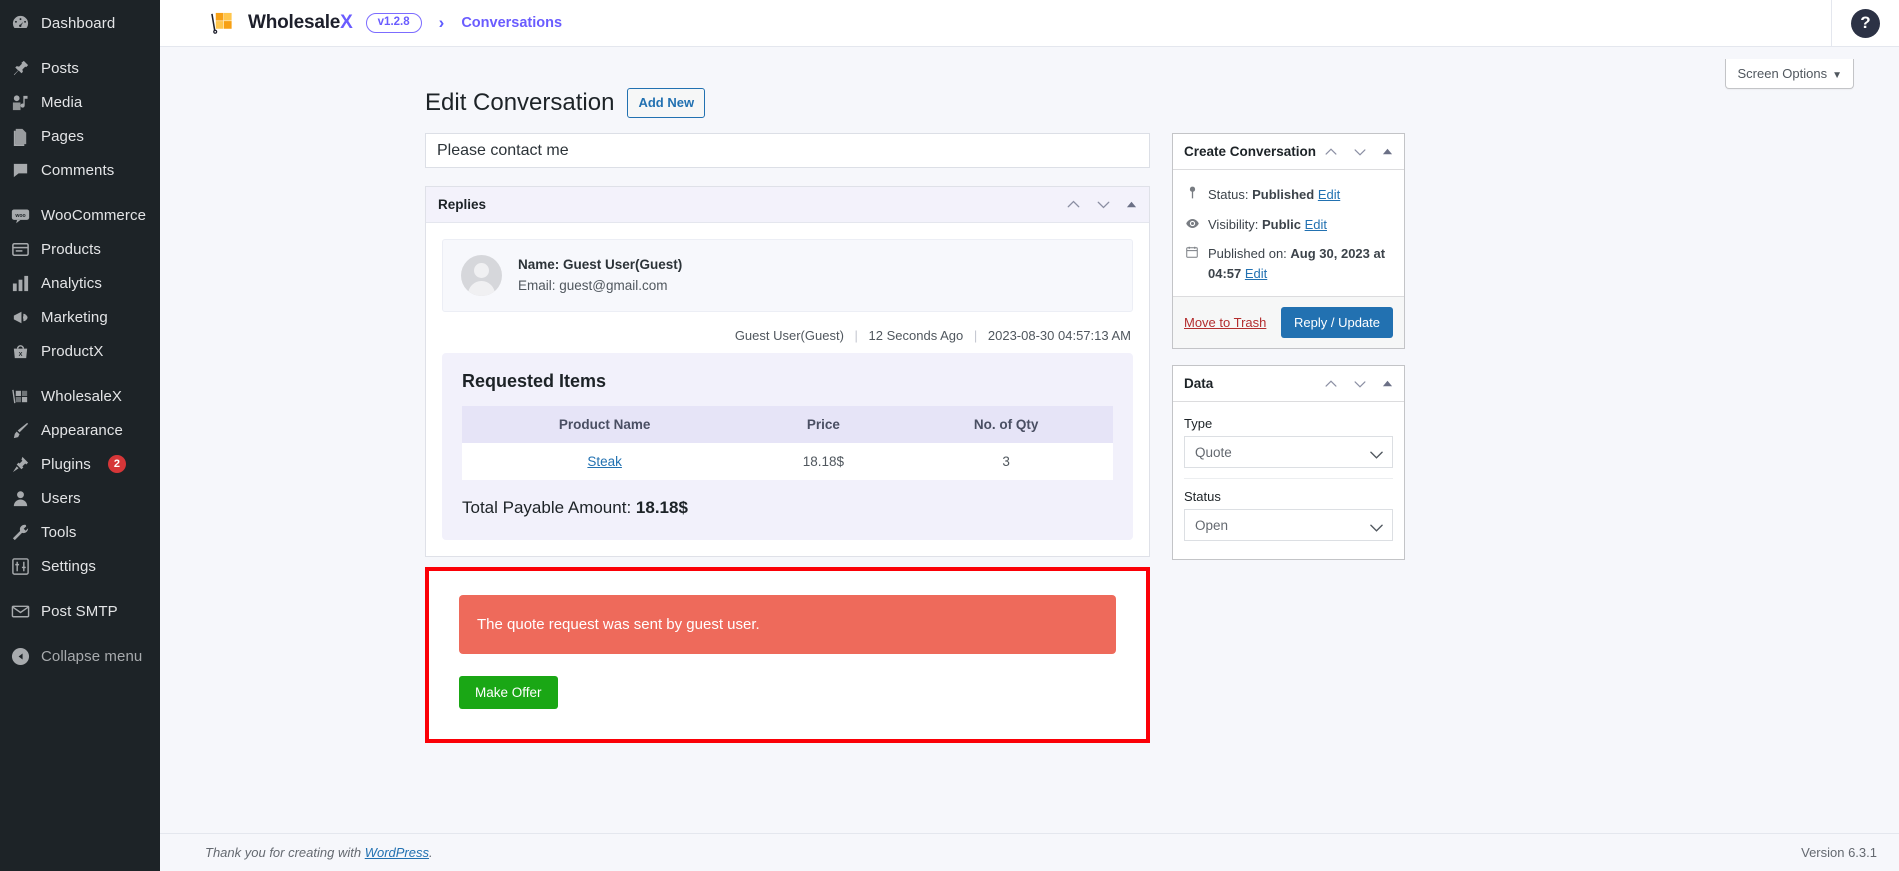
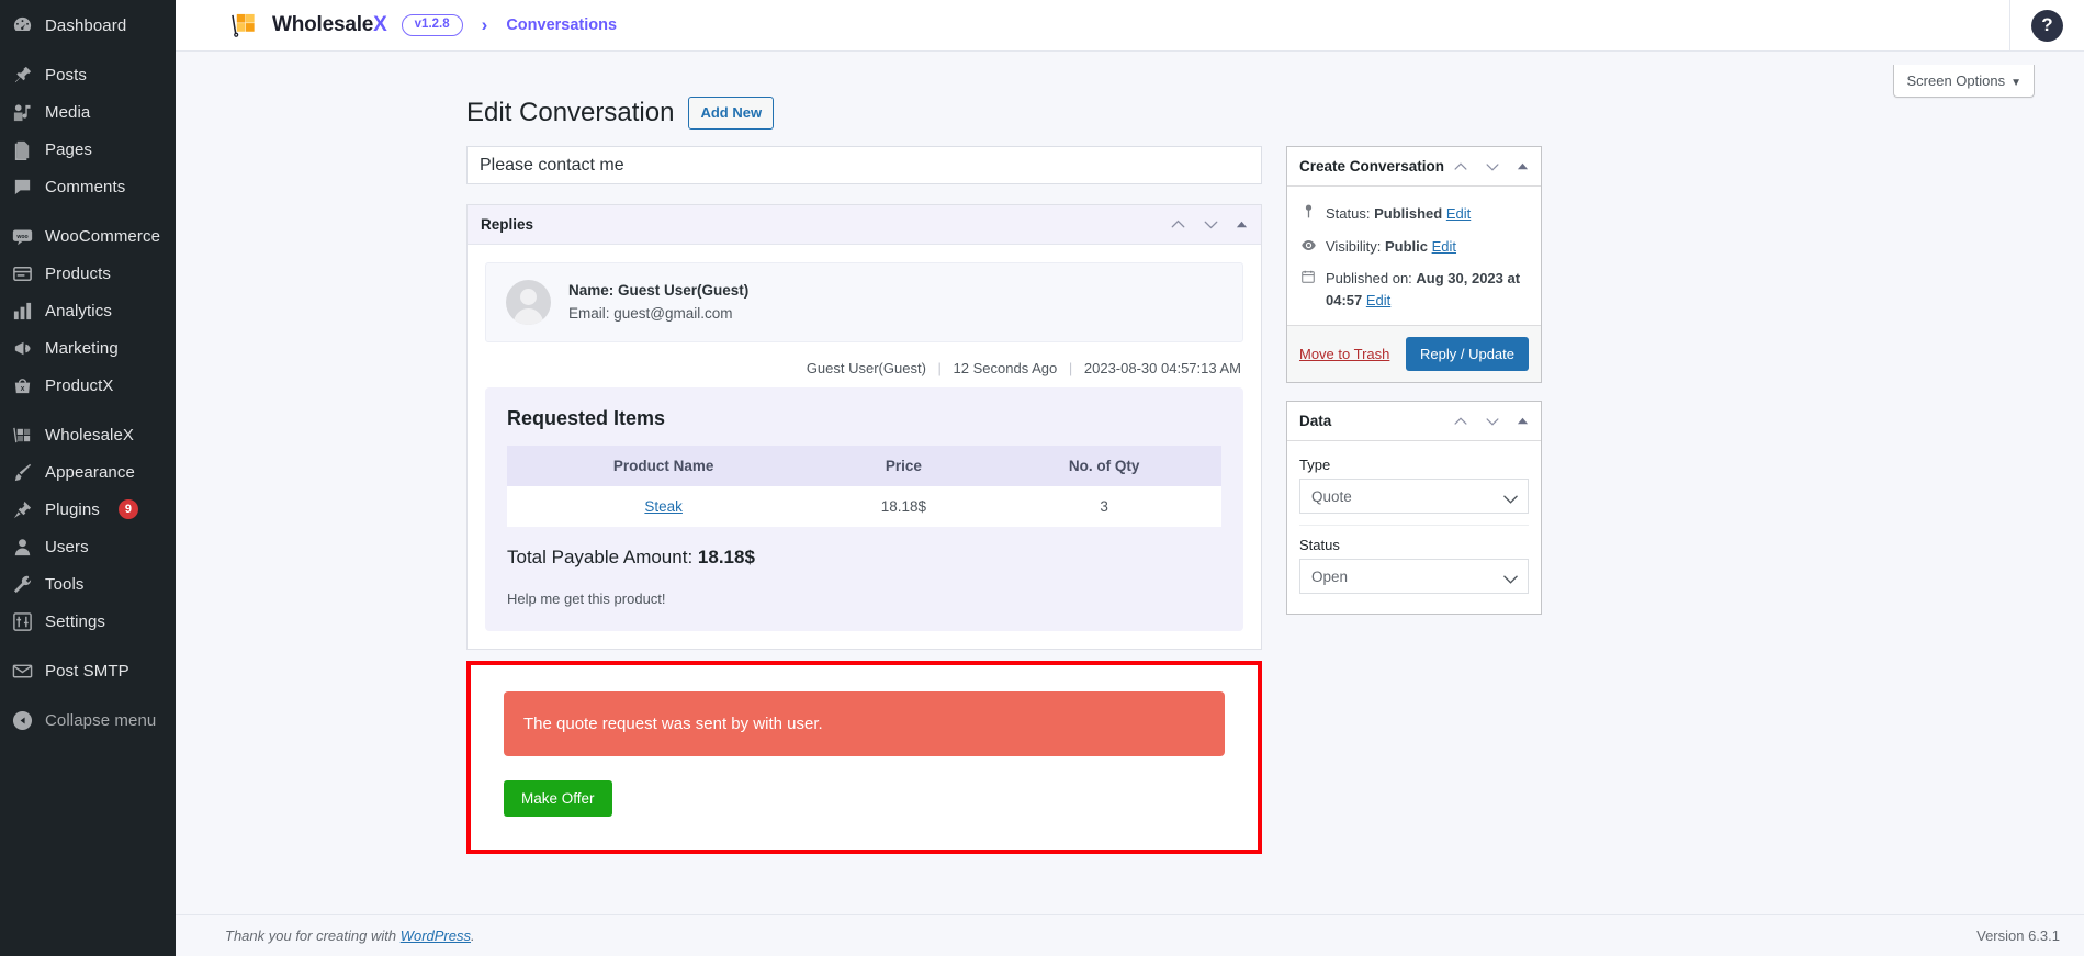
  Dashboard
  Posts
  Media
  Pages
  Comments
  WooCommerce
  Products
  Analytics
  Marketing
  ProductX
  WholesaleX
  Appearance
  Plugins
- 2
+ 9
  Users
  Tools
  Settings
  Post SMTP
  Collapse menu
  WholesaleX
  v1.2.8
  ›
  Conversations
  ?
  Screen Options ▼
  Edit Conversation
  Add New
  Please contact me
  Replies
  Name: Guest User(Guest)
  Email: guest@gmail.com
  Guest User(Guest) | 12 Seconds Ago | 2023-08-30 04:57:13 AM
  Requested Items
  Product Name	Price	No. of Qty
  Steak	18.18$	3
  Total Payable Amount: 18.18$
+ Help me get this product!
- The quote request was sent by guest user.
+ The quote request was sent by with user.
  Make Offer
  Create Conversation
  Status: Published Edit
  Visibility: Public Edit
  Published on: Aug 30, 2023 at 04:57 Edit
  Move to Trash
  Reply / Update
  Data
  Type
  Quote
  Status
  Open
  Thank you for creating with WordPress.
  Version 6.3.1
